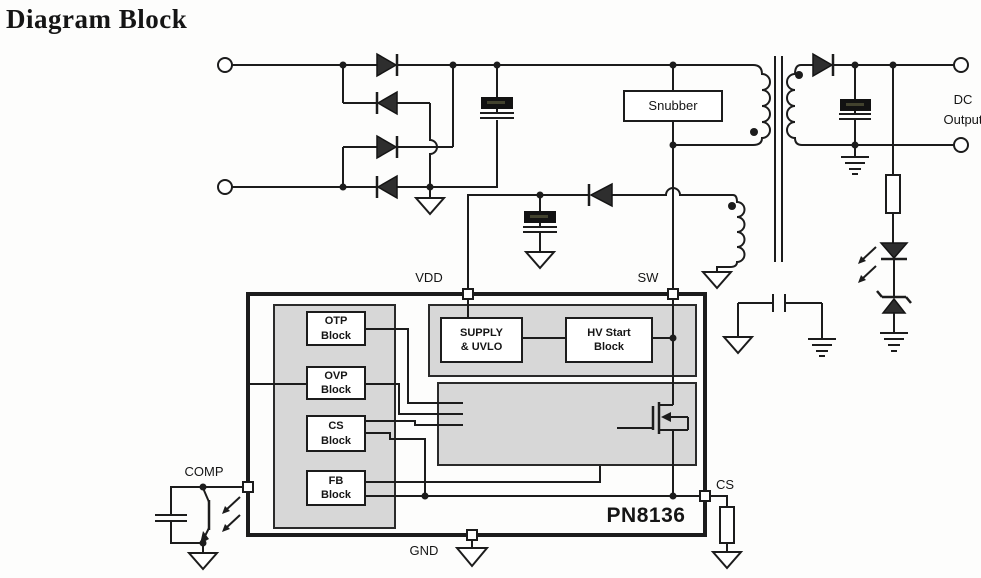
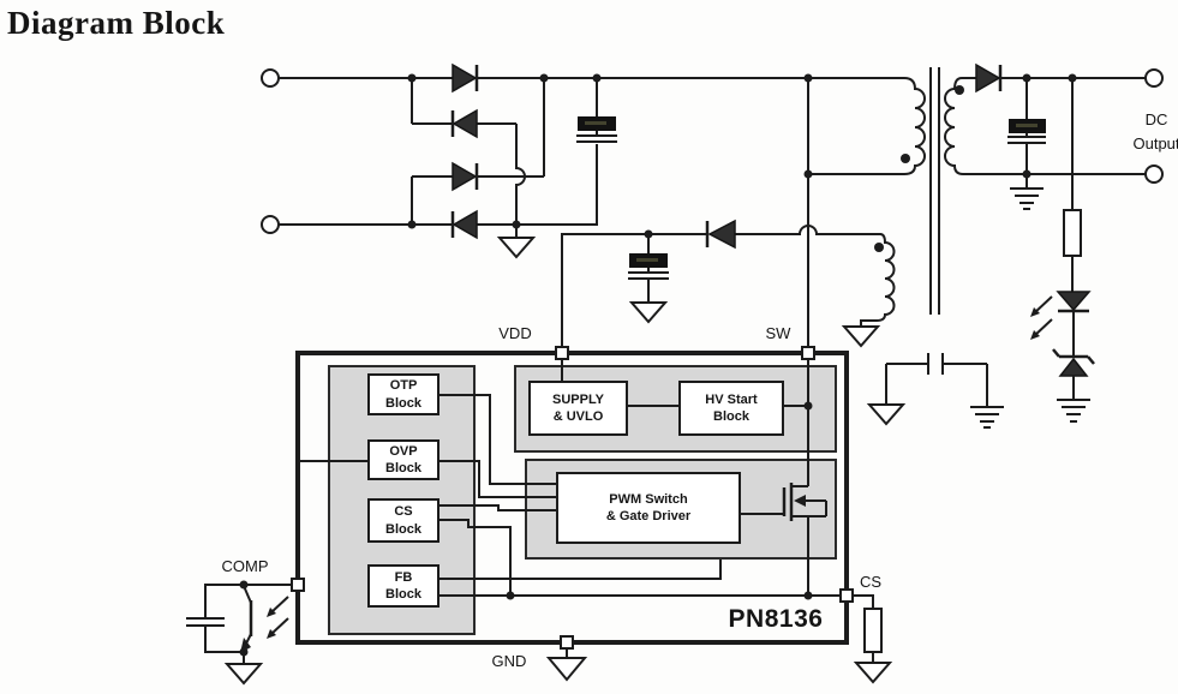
  Diagram Block
  DC
  Outpu
- Snubber
  VDD
  SW
  COMP
  GND
  CS
  OTP
  Block
  OVP
  Block
  CS
  Block
  FB
  Block
  SUPPLY
  & UVLO
  HV Start
  Block
+ PWM Switch
+ & Gate Driver
  PN8136
